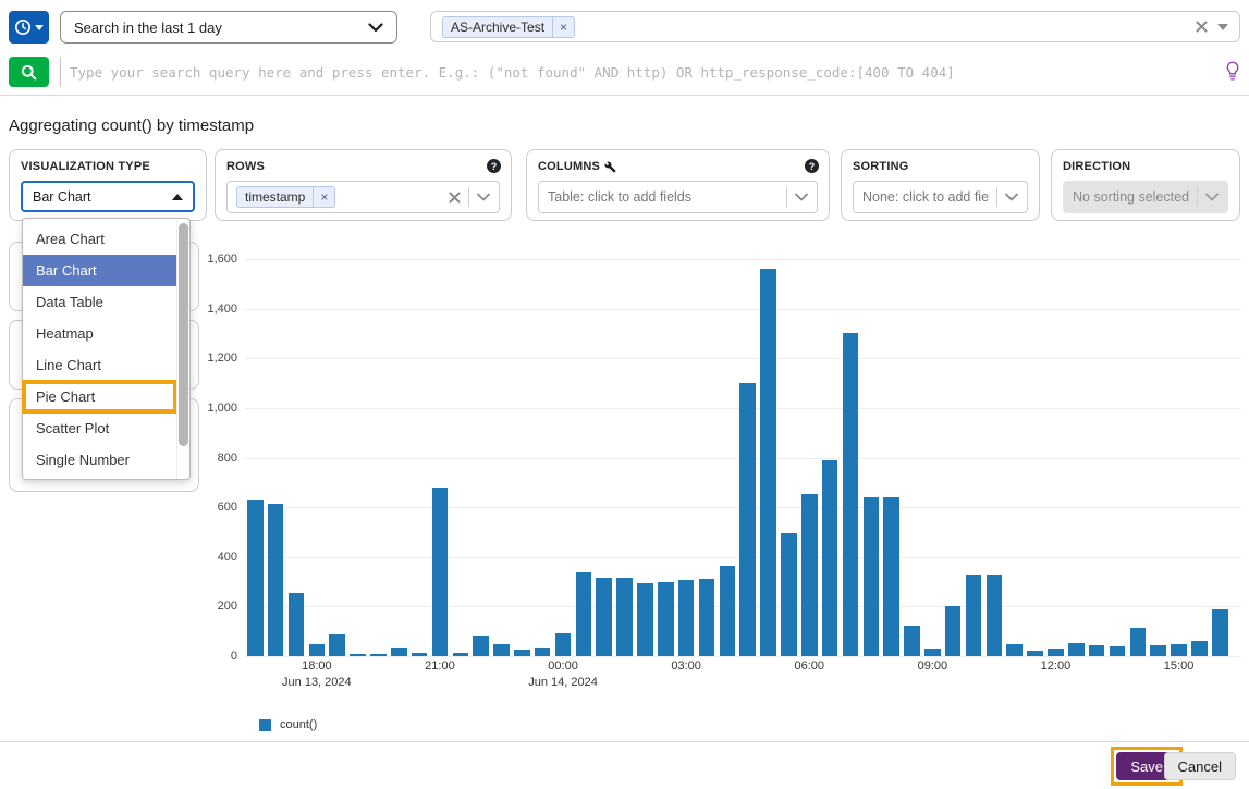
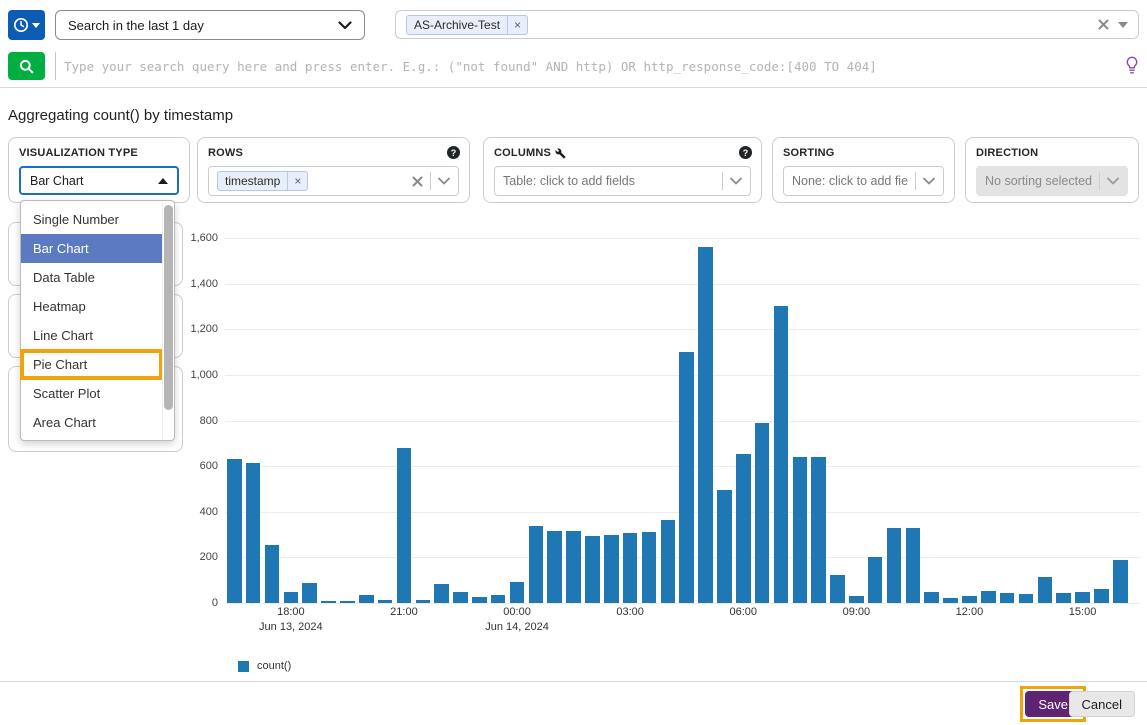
  Search in the last 1 day
  AS-Archive-Test
  ×
  Type your search query here and press enter. E.g.: ("not found" AND http) OR http_response_code:[400 TO 404]
  Aggregating count() by timestamp
  VISUALIZATION TYPE
  Bar Chart
  ROWS
  ?
  timestamp
  ×
  COLUMNS
  ?
  Table: click to add fields
  SORTING
  None: click to add fie
  DIRECTION
  No sorting selected
- Area Chart
+ Single Number
  Bar Chart
  Data Table
  Heatmap
  Line Chart
  Pie Chart
  Scatter Plot
- Single Number
+ Area Chart
  0
  200
  400
  600
  800
  1,000
  1,200
  1,400
  1,600
  18:00
  21:00
  00:00
  03:00
  06:00
  09:00
  12:00
  15:00
  Jun 13, 2024
  Jun 14, 2024
  count()
  Save
  Cancel
